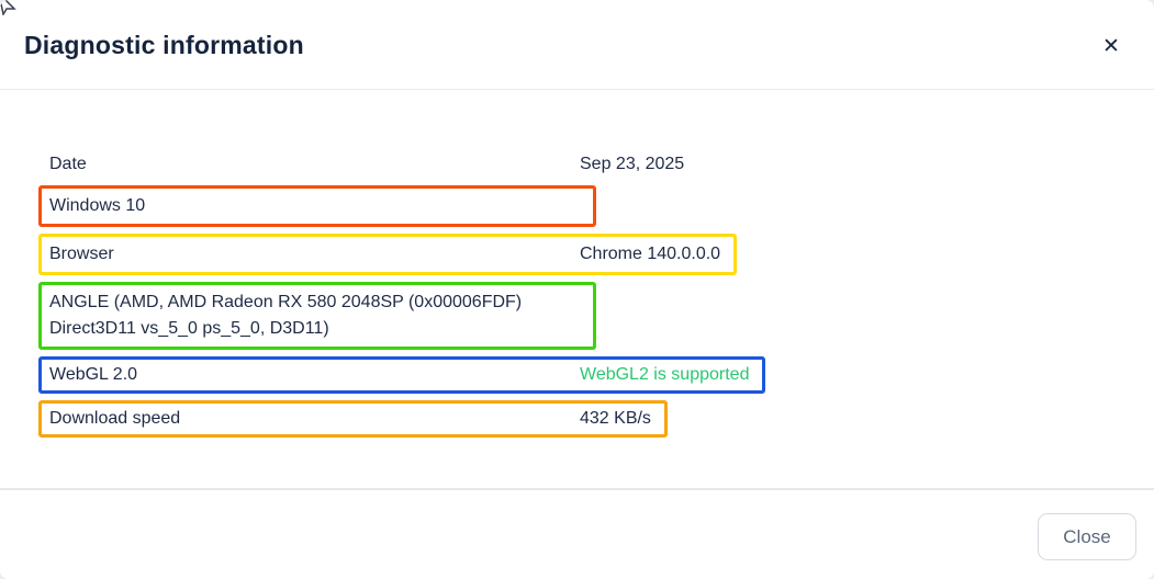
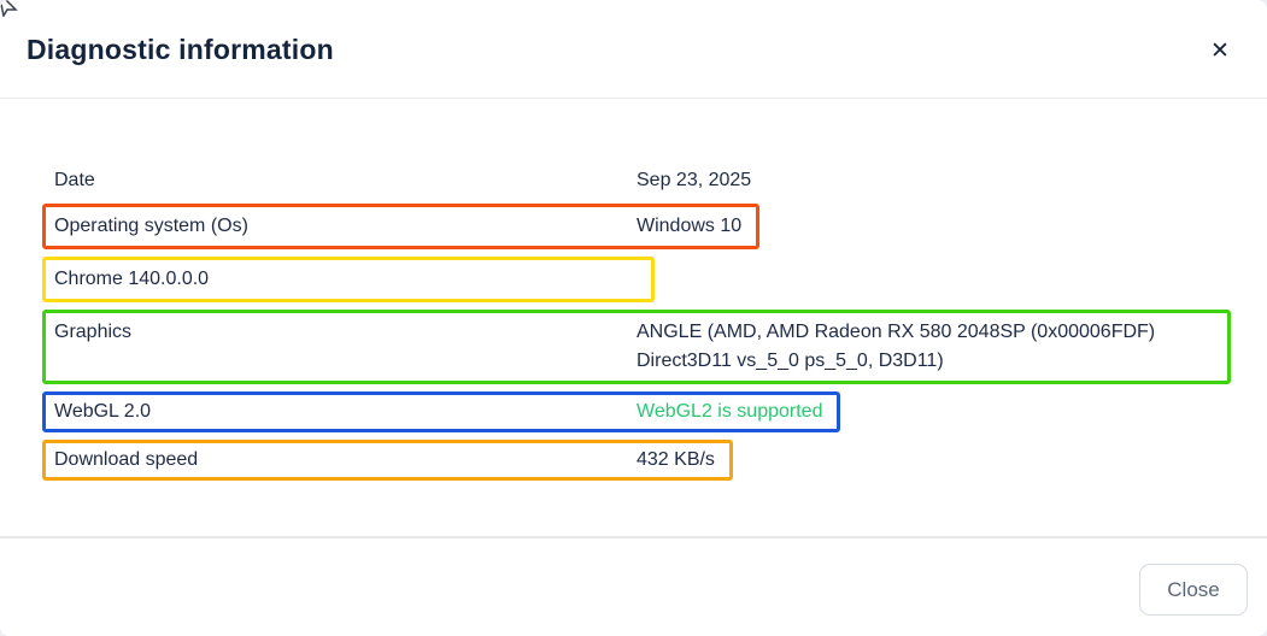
  Diagnostic information
  ✕
  Date
  Sep 23, 2025
+ Operating system (Os)
  Windows 10
- Browser
  Chrome 140.0.0.0
+ Graphics
  ANGLE (AMD, AMD Radeon RX 580 2048SP (0x00006FDF) Direct3D11 vs_5_0 ps_5_0, D3D11)
  WebGL 2.0
  WebGL2 is supported
  Download speed
  432 KB/s
  Close
